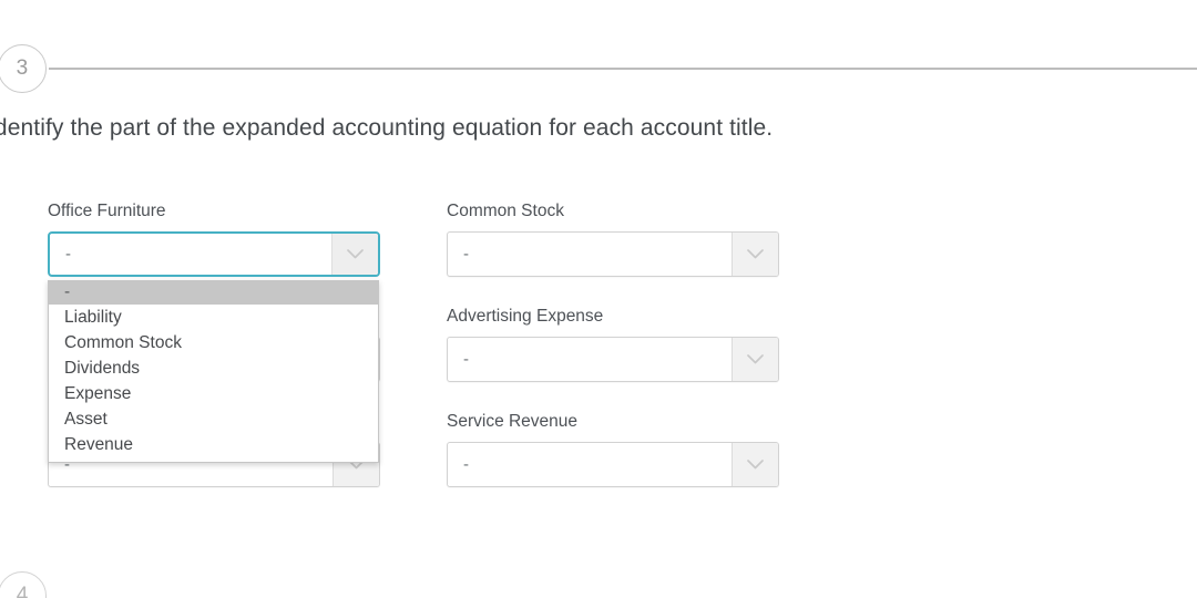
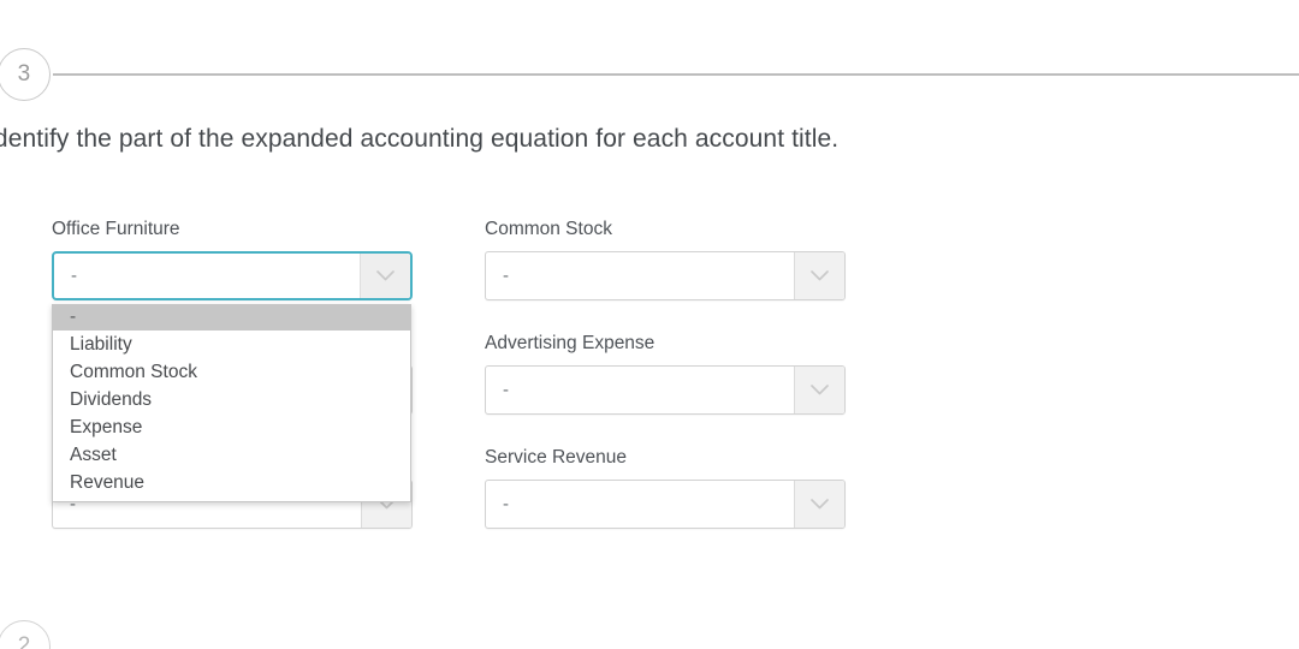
  3
  dentify the part of the expanded accounting equation for each account title.
  Office Furniture
  -
  -
  Common Stock
  -
  Advertising Expense
  -
  Service Revenue
  -
  -
  Liability
  Common Stock
  Dividends
  Expense
  Asset
  Revenue
- 4
+ 2
